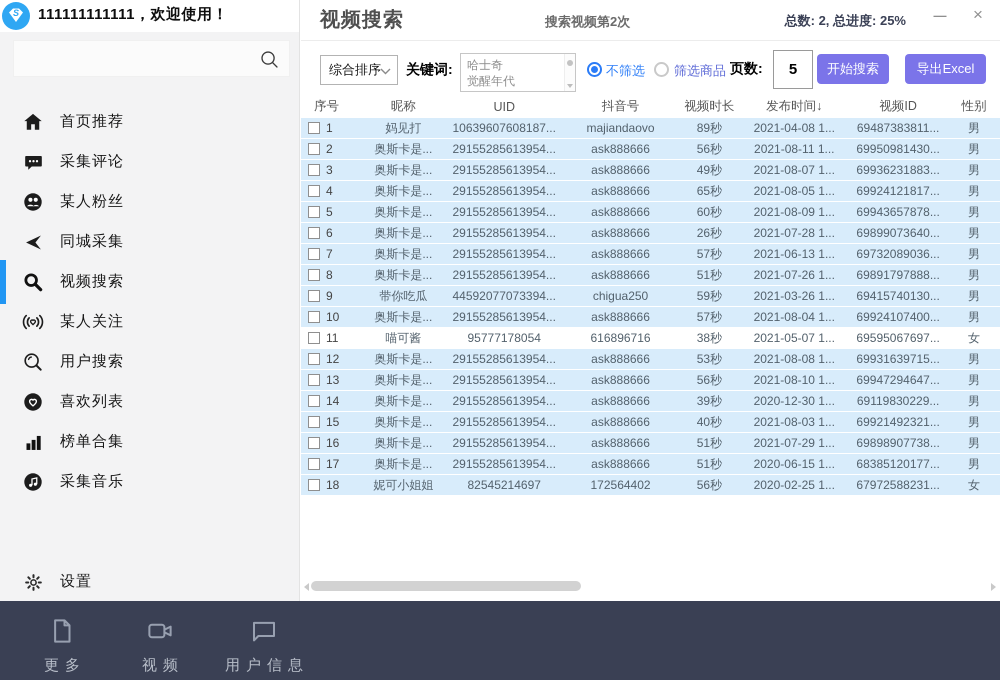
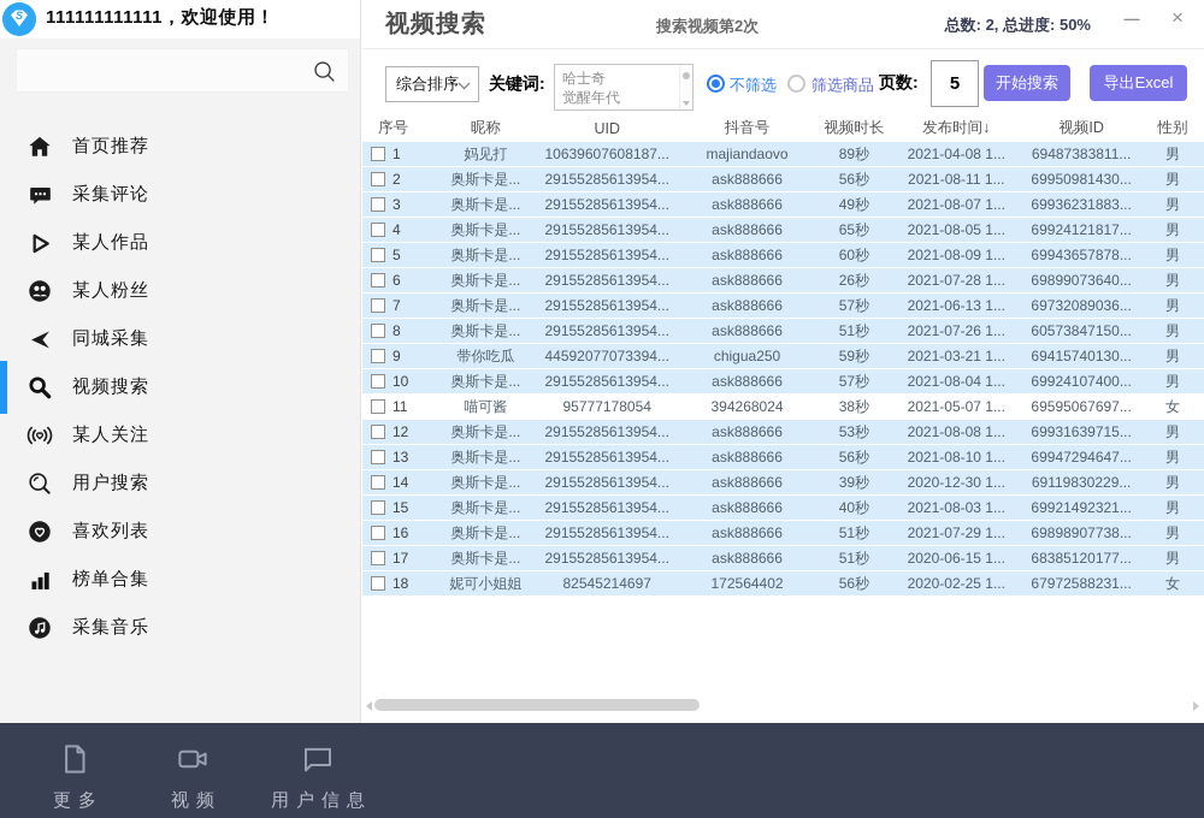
  S
  111111111111，欢迎使用！
  首页推荐
  采集评论
+ 某人作品
  某人粉丝
  同城采集
  视频搜索
  某人关注
  用户搜索
  喜欢列表
  榜单合集
  采集音乐
- 设置
  视频搜索
  搜索视频第2次
- 总数: 2, 总进度: 25%
+ 总数: 2, 总进度: 50%
  —
  ×
  综合排序
  关键词:
  哈士奇
  觉醒年代
  不筛选
  筛选商品
  页数:
  5
  开始搜索
  导出Excel
  序号
  昵称
  UID
  抖音号
  视频时长
  发布时间↓
  视频ID
  性别
  1
  妈见打
  10639607608187...
  majiandaovo
  89秒
  2021-04-08 1...
  69487383811...
  男
  2
  奥斯卡是...
  29155285613954...
  ask888666
  56秒
  2021-08-11 1...
  69950981430...
  男
  3
  奥斯卡是...
  29155285613954...
  ask888666
  49秒
  2021-08-07 1...
  69936231883...
  男
  4
  奥斯卡是...
  29155285613954...
  ask888666
  65秒
  2021-08-05 1...
  69924121817...
  男
  5
  奥斯卡是...
  29155285613954...
  ask888666
  60秒
  2021-08-09 1...
  69943657878...
  男
  6
  奥斯卡是...
  29155285613954...
  ask888666
  26秒
  2021-07-28 1...
  69899073640...
  男
  7
  奥斯卡是...
  29155285613954...
  ask888666
  57秒
  2021-06-13 1...
  69732089036...
  男
  8
  奥斯卡是...
  29155285613954...
  ask888666
  51秒
  2021-07-26 1...
- 69891797888...
+ 60573847150...
  男
  9
  带你吃瓜
  44592077073394...
  chigua250
  59秒
- 2021-03-26 1...
+ 2021-03-21 1...
  69415740130...
  男
  10
  奥斯卡是...
  29155285613954...
  ask888666
  57秒
  2021-08-04 1...
  69924107400...
  男
  11
  喵可酱
  95777178054
- 616896716
+ 394268024
  38秒
  2021-05-07 1...
  69595067697...
  女
  12
  奥斯卡是...
  29155285613954...
  ask888666
  53秒
  2021-08-08 1...
  69931639715...
  男
  13
  奥斯卡是...
  29155285613954...
  ask888666
  56秒
  2021-08-10 1...
  69947294647...
  男
  14
  奥斯卡是...
  29155285613954...
  ask888666
  39秒
  2020-12-30 1...
  69119830229...
  男
  15
  奥斯卡是...
  29155285613954...
  ask888666
  40秒
  2021-08-03 1...
  69921492321...
  男
  16
  奥斯卡是...
  29155285613954...
  ask888666
  51秒
  2021-07-29 1...
  69898907738...
  男
  17
  奥斯卡是...
  29155285613954...
  ask888666
  51秒
  2020-06-15 1...
  68385120177...
  男
  18
  妮可小姐姐
  82545214697
  172564402
  56秒
  2020-02-25 1...
  67972588231...
  女
  更多
  视频
  用户信息
